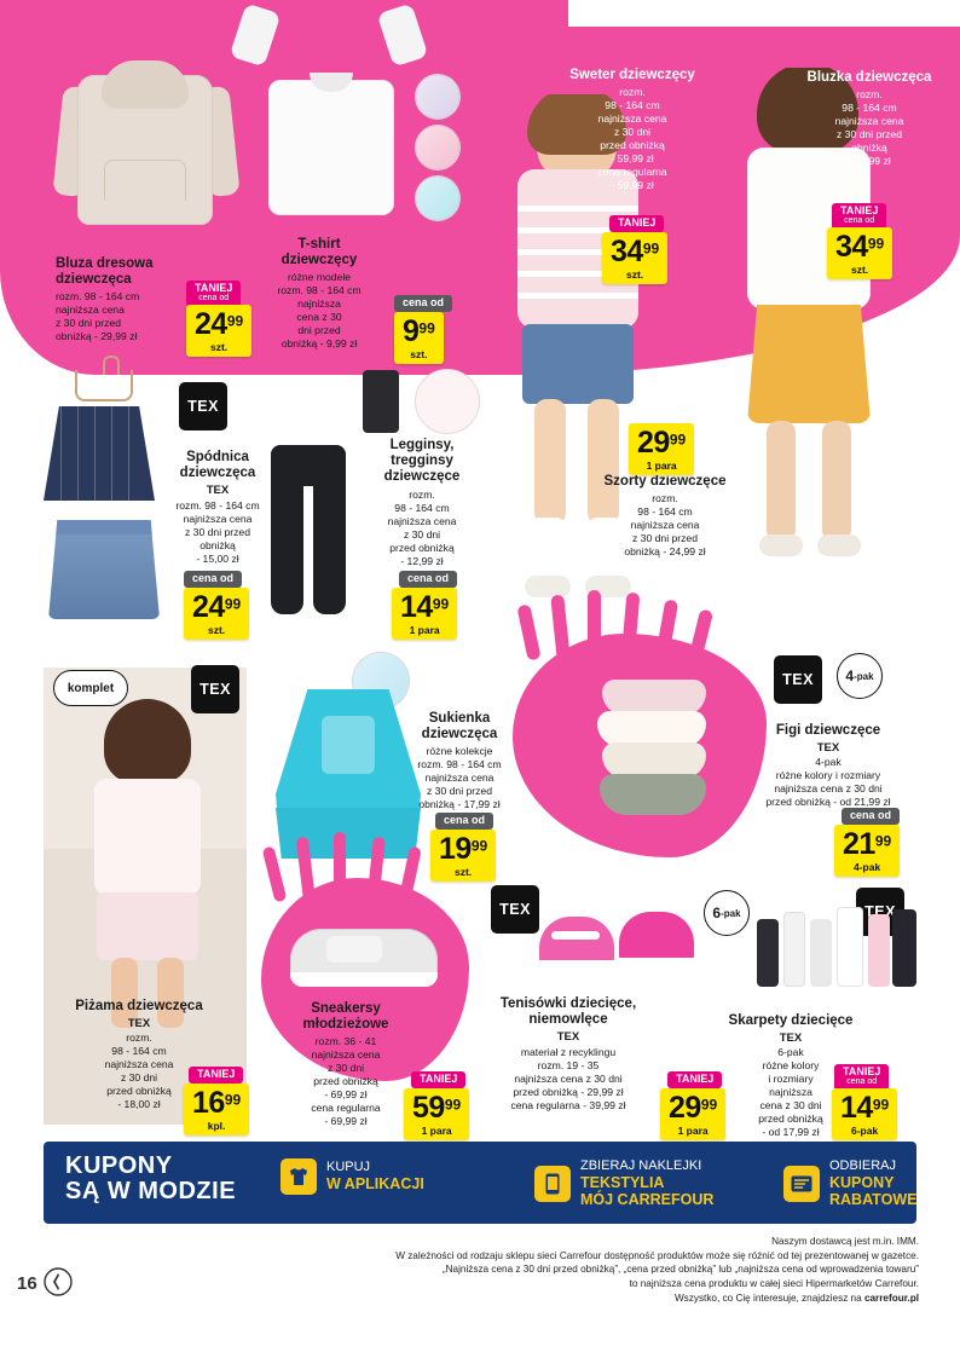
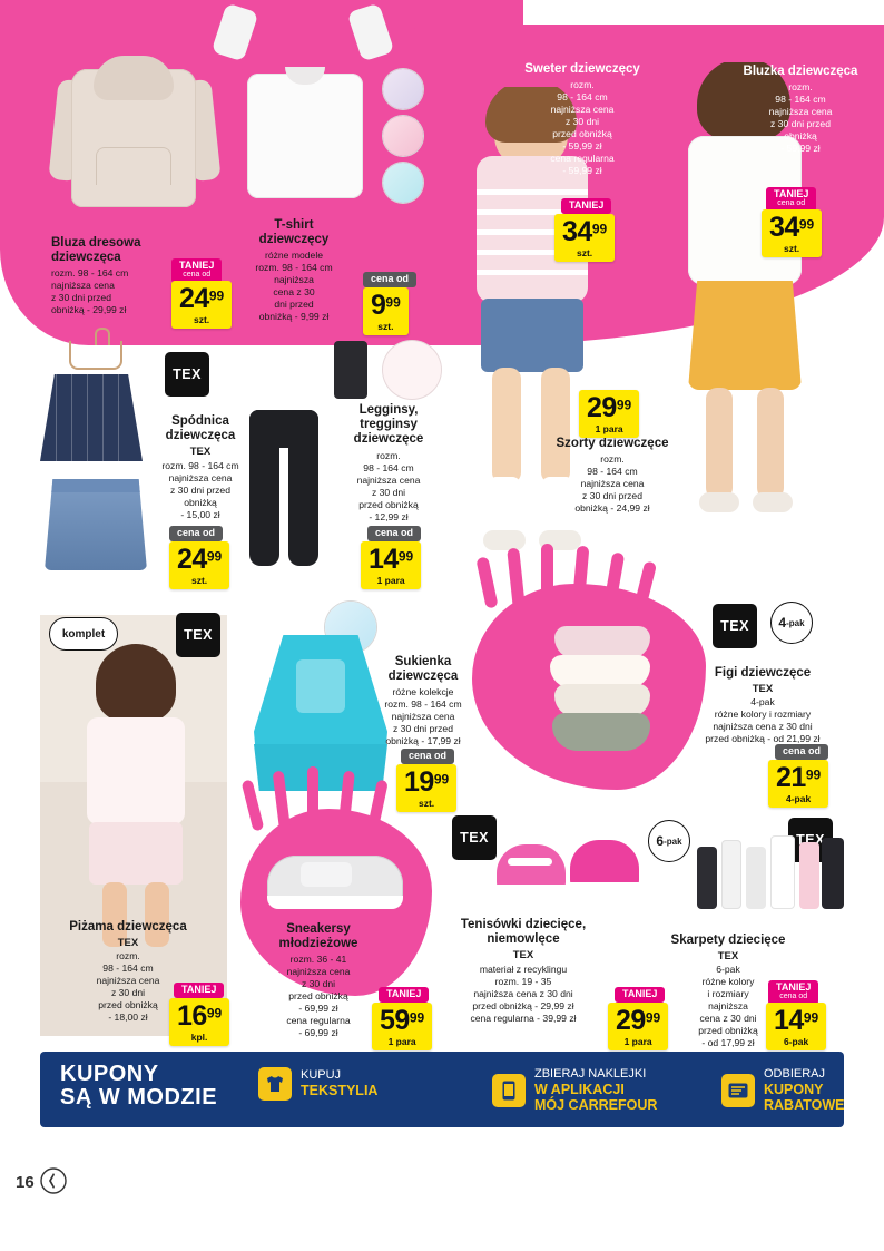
  Bluza dresowa dziewczęca
  rozm. 98 - 164 cm
  najniższa cena
  z 30 dni przed
  obniżką - 29,99 zł
  T-shirt dziewczęcy
  różne modele
  rozm. 98 - 164 cm
  najniższa
  cena z 30
  dni przed
  obniżką - 9,99 zł
  Sweter dziewczęcy
  rozm.
  98 - 164 cm
  najniższa cena
  z 30 dni
  przed obniżką
  - 59,99 zł
  cena regularna
  - 59,99 zł
  Bluzka dziewczęca
  rozm.
  98 - 164 cm
  najniższa cena
  z 30 dni przed
  obniżką
  - 59,99 zł
  TANIEJ
  2499
  szt.
  cena od
  999
  szt.
  TANIEJ
  3499
  szt.
  TANIEJ
  3499
  szt.
  TEX
  Spódnica dziewczęca
  TEX
  rozm. 98 - 164 cm
  najniższa cena
  z 30 dni przed
  obniżką
  - 15,00 zł
  cena od
  2499
  szt.
  Legginsy, tregginsy dziewczęce
  rozm.
  98 - 164 cm
  najniższa cena
  z 30 dni
  przed obniżką
  - 12,99 zł
  cena od
  1499
  1 para
  Szorty dziewczęce
  rozm.
  98 - 164 cm
  najniższa cena
  z 30 dni przed
  obniżką - 24,99 zł
  2999
  1 para
  komplet
  TEX
  Piżama dziewczęca
  TEX
  rozm.
  98 - 164 cm
  najniższa cena
  z 30 dni
  przed obniżką
  - 18,00 zł
  TANIEJ
  1699
  kpl.
  Sukienka dziewczęca
  różne kolekcje
  rozm. 98 - 164 cm
  najniższa cena
  z 30 dni przed
  obniżką - 17,99 zł
  cena od
  1999
  szt.
  TEX
  4
  -pak
  Figi dziewczęce
  TEX
  4-pak
  różne kolory i rozmiary
  najniższa cena z 30 dni
  przed obniżką - od 21,99 zł
  cena od
  2199
  4-pak
  Sneakersy młodzieżowe
  rozm. 36 - 41
  najniższa cena
  z 30 dni
  przed obniżką
  - 69,99 zł
  cena regularna
  - 69,99 zł
  TANIEJ
  5999
  1 para
  TEX
  Tenisówki dziecięce, niemowlęce
  TEX
  materiał z recyklingu
  rozm. 19 - 35
  najniższa cena z 30 dni
  przed obniżką - 29,99 zł
  cena regularna - 39,99 zł
  TANIEJ
  2999
  1 para
  6
  -pak
  TEX
  Skarpety dziecięce
  TEX
  6-pak
  różne kolory
  i rozmiary
  najniższa
  cena z 30 dni
  przed obniżką
  - od 17,99 zł
  TANIEJ
  1499
  6-pak
  KUPONY
  SĄ W MODZIE
  KUPUJ
- W APLIKACJI
+ TEKSTYLIA
  ZBIERAJ NAKLEJKI
- TEKSTYLIA
+ W APLIKACJI
  MÓJ CARREFOUR
  ODBIERAJ
  KUPONY
  RABATOWE
- Naszym dostawcą jest m.in. IMM.
- W zależności od rodzaju sklepu sieci Carrefour dostępność produktów może się różnić od tej prezentowanej w gazetce.
- „Najniższa cena z 30 dni przed obniżką”, „cena przed obniżką” lub „najniższa cena od wprowadzenia towaru”
- to najniższa cena produktu w całej sieci Hipermarketów Carrefour.
- Wszystko, co Cię interesuje, znajdziesz na carrefour.pl
  16
